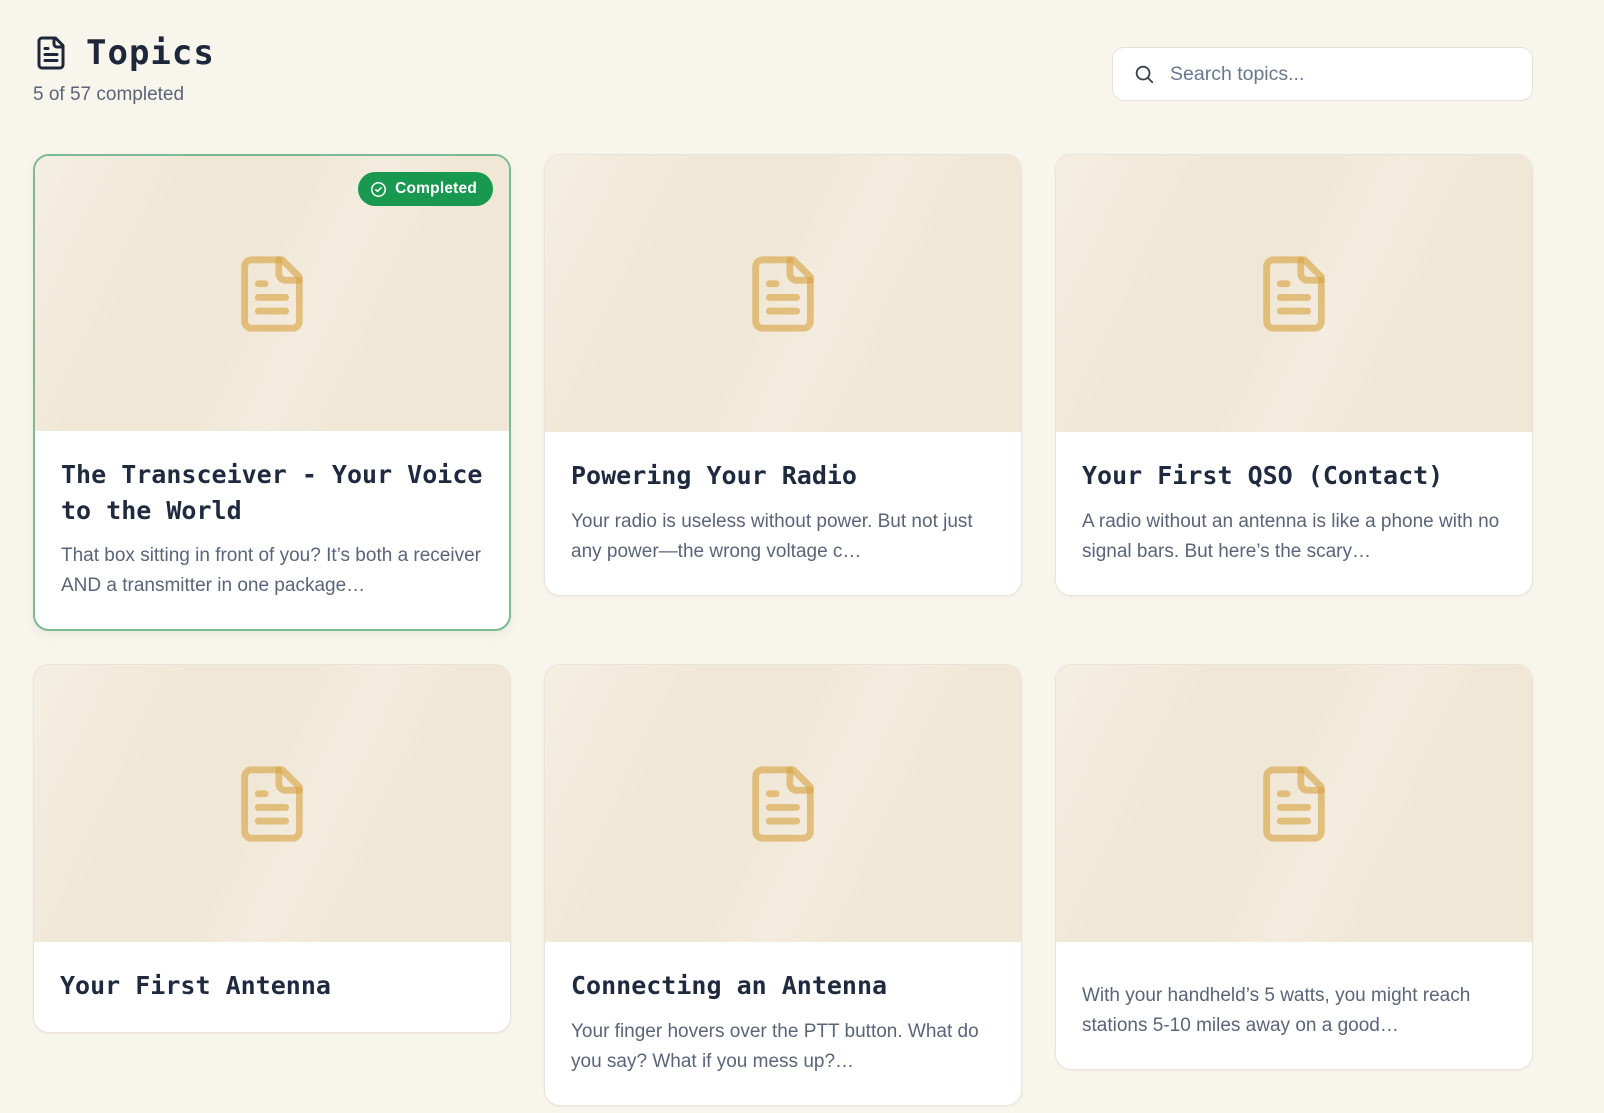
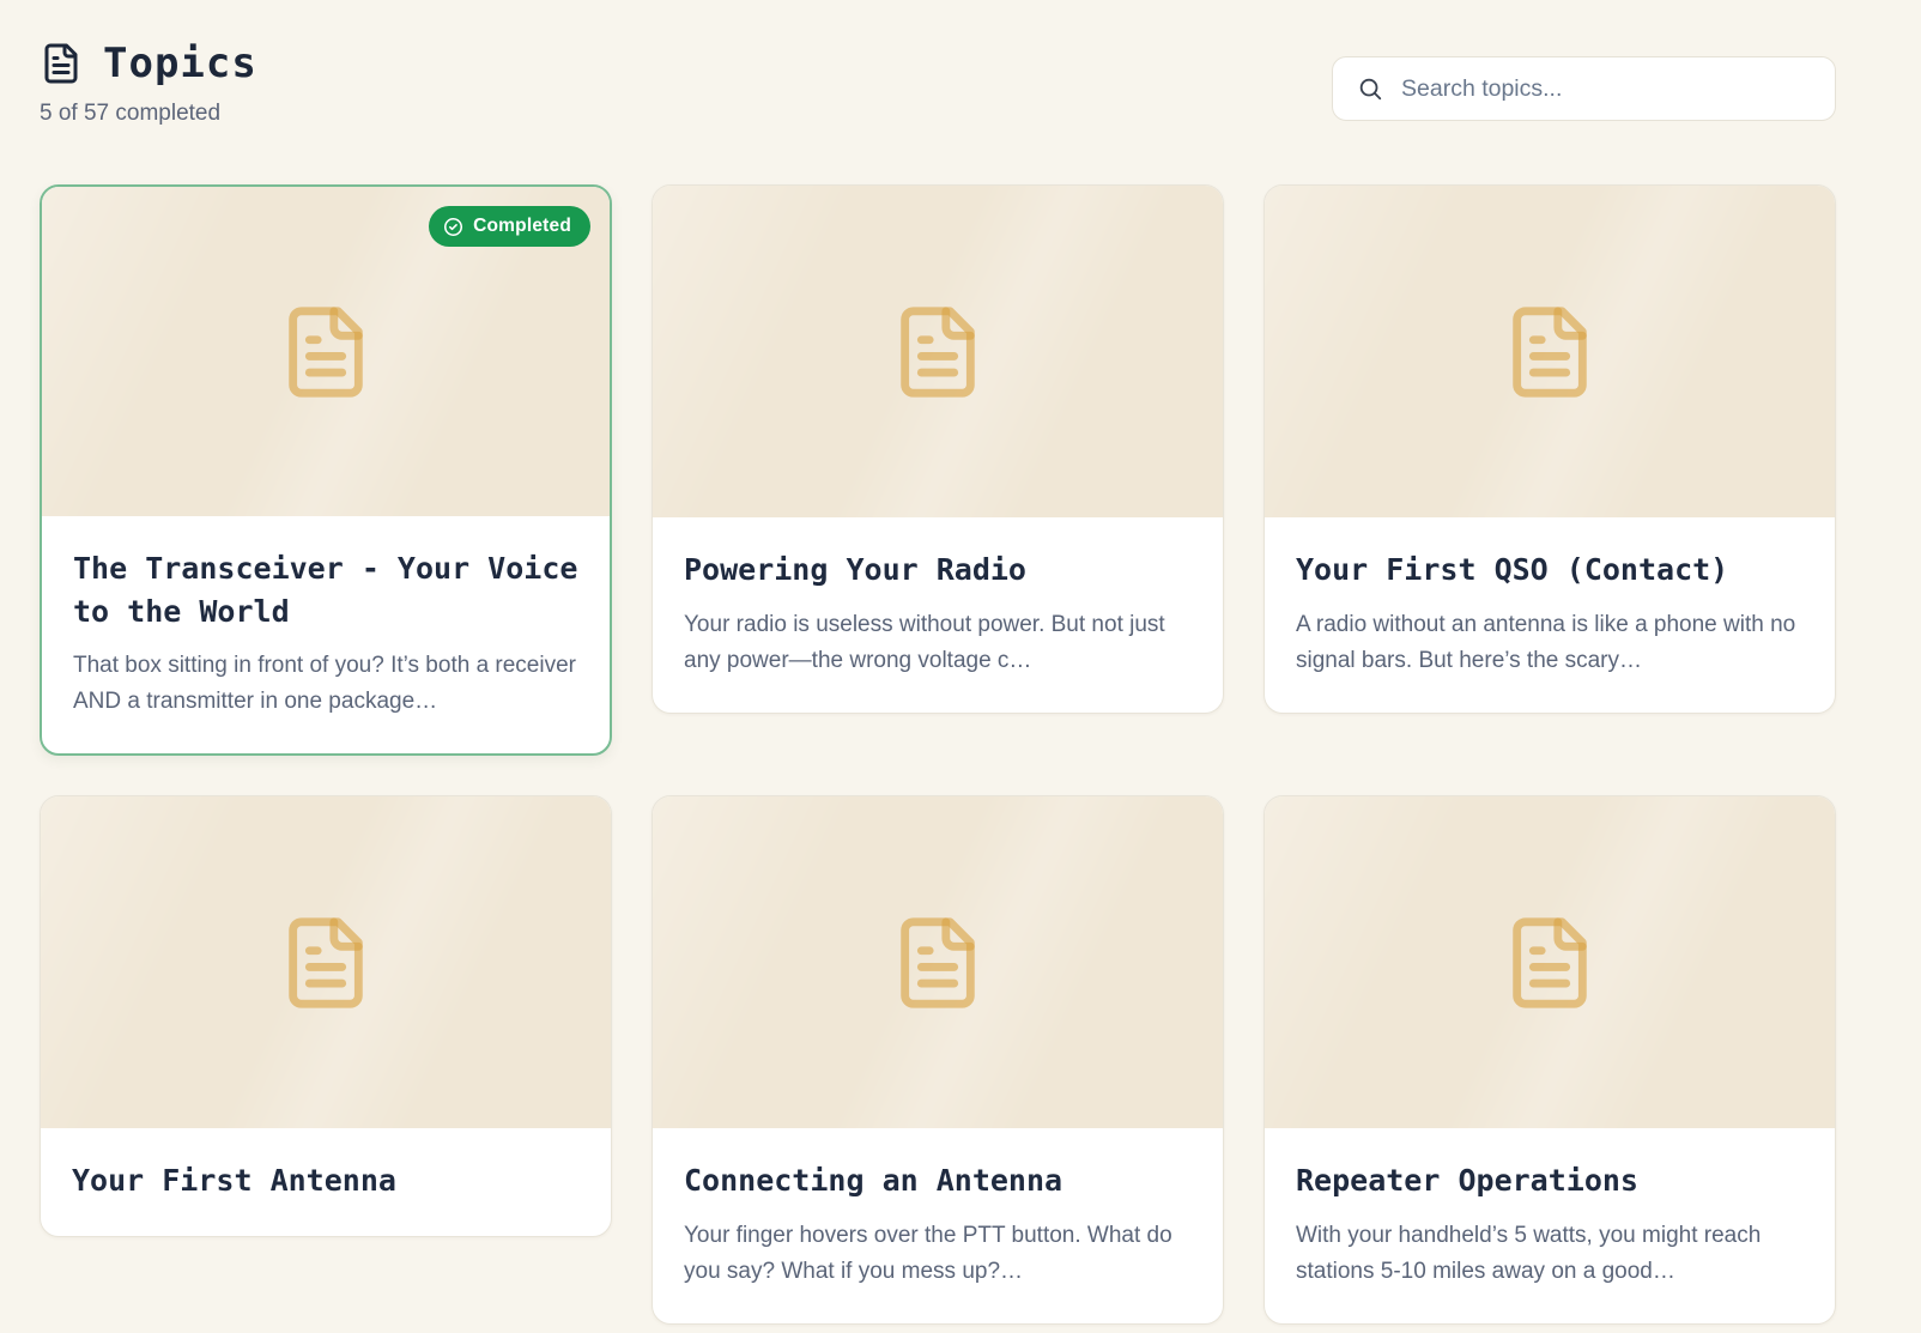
  Topics
  5 of 57 completed
  Search topics...
  Completed
  The Transceiver - Your Voice to the World
  That box sitting in front of you? It’s both a receiver AND a transmitter in one package…
  Powering Your Radio
  Your radio is useless without power. But not just any power—the wrong voltage c…
  Your First QSO (Contact)
  A radio without an antenna is like a phone with no signal bars. But here’s the scary…
  Your First Antenna
  Connecting an Antenna
  Your finger hovers over the PTT button. What do you say? What if you mess up?…
+ Repeater Operations
  With your handheld’s 5 watts, you might reach stations 5-10 miles away on a good…
